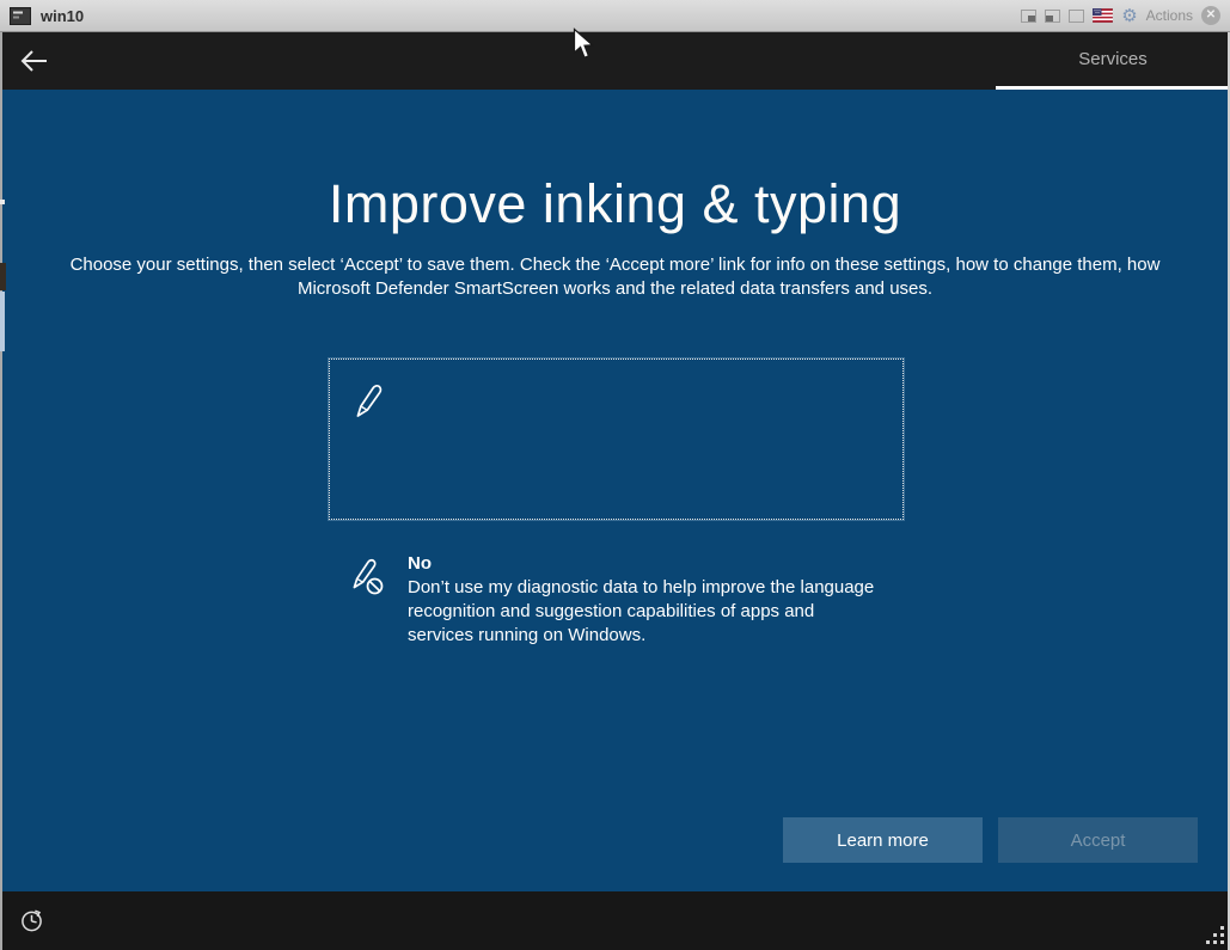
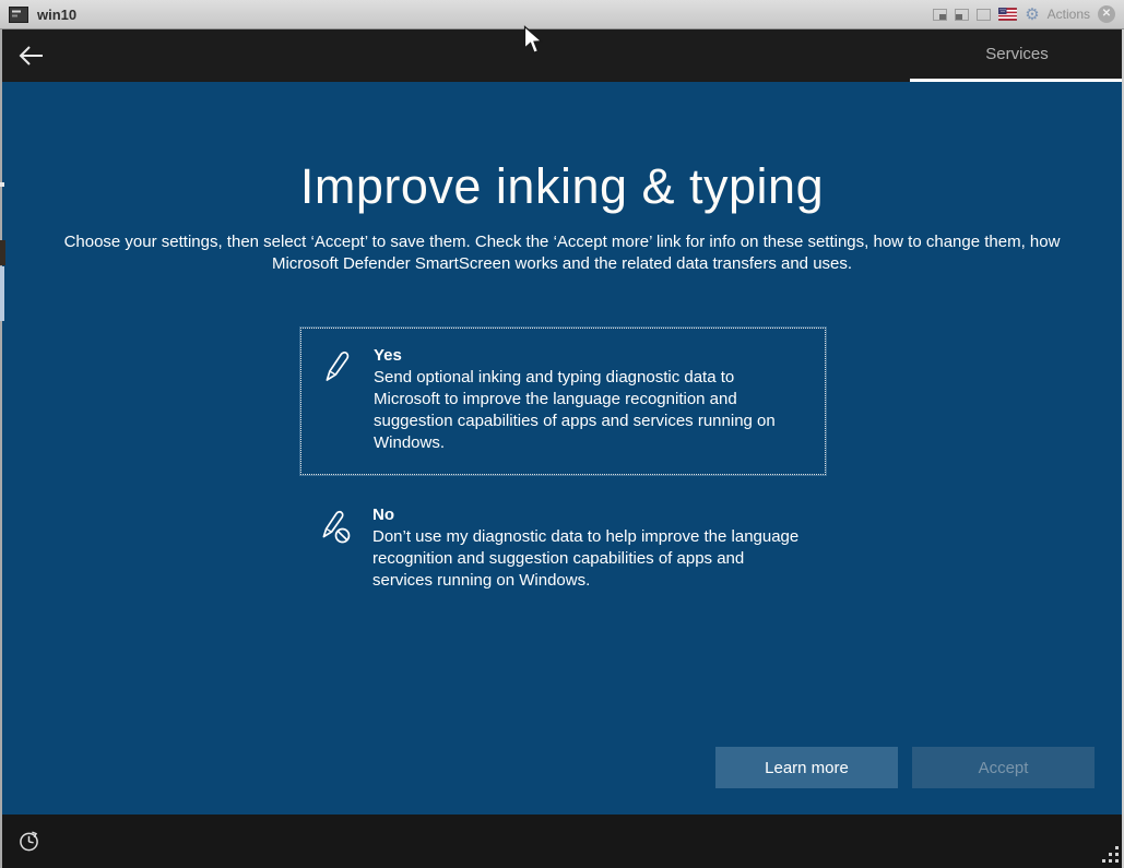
  win10
  ⚙
  Actions
  ✕
  Services
  Improve inking & typing
  Choose your settings, then select ‘Accept’ to save them. Check the ‘Accept more’ link for info on these settings, how to change them, how Microsoft Defender SmartScreen works and the related data transfers and uses.
+ Yes
+ Send optional inking and typing diagnostic data to Microsoft to improve the language recognition and suggestion capabilities of apps and services running on Windows.
  No
  Don’t use my diagnostic data to help improve the language recognition and suggestion capabilities of apps and services running on Windows.
  Learn more
  Accept
